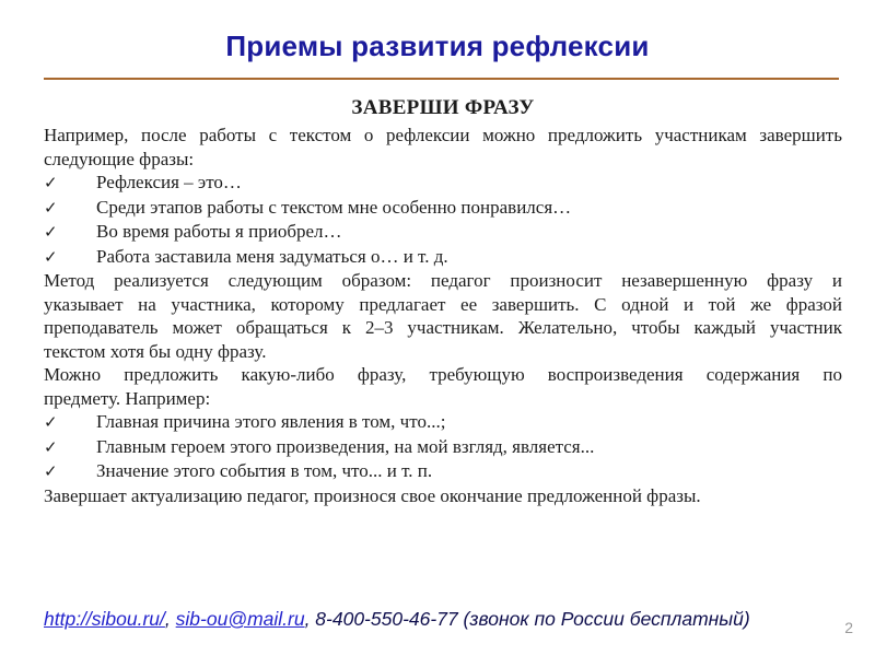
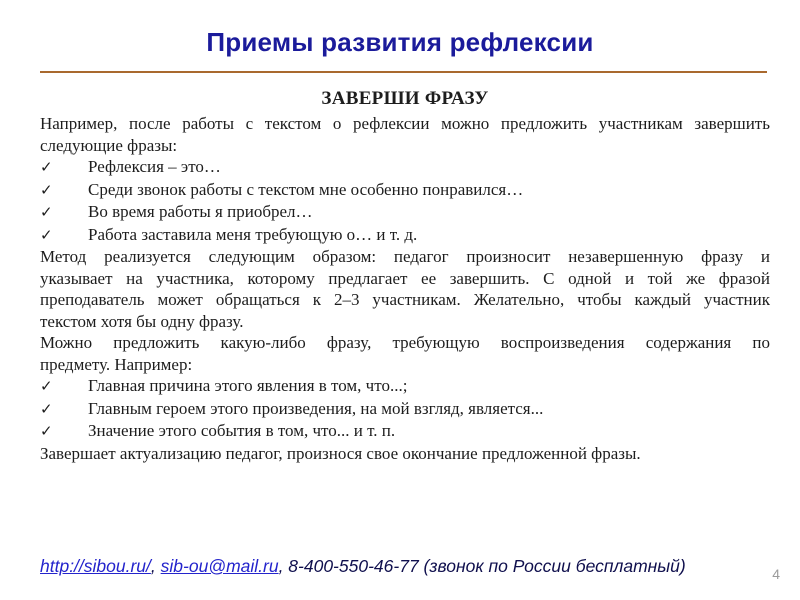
  Приемы развития рефлексии
  ЗАВЕРШИ ФРАЗУ
  Например, после работы с текстом о рефлексии можно предложить участникам завершить
  следующие фразы:
  ✓
  Рефлексия – это…
  ✓
- Среди этапов работы с текстом мне особенно понравился…
+ Среди звонок работы с текстом мне особенно понравился…
  ✓
  Во время работы я приобрел…
  ✓
- Работа заставила меня задуматься о… и т. д.
+ Работа заставила меня требующую о… и т. д.
  Метод реализуется следующим образом: педагог произносит незавершенную фразу и
  указывает на участника, которому предлагает ее завершить. С одной и той же фразой
  преподаватель может обращаться к 2–3 участникам. Желательно, чтобы каждый участник
  текстом хотя бы одну фразу.
  Можно предложить какую-либо фразу, требующую воспроизведения содержания по
  предмету. Например:
  ✓
  Главная причина этого явления в том, что...;
  ✓
  Главным героем этого произведения, на мой взгляд, является...
  ✓
  Значение этого события в том, что... и т. п.
  Завершает актуализацию педагог, произнося свое окончание предложенной фразы.
  http://sibou.ru/, sib-ou@mail.ru, 8-400-550-46-77 (звонок по России бесплатный)
- 2
+ 4
